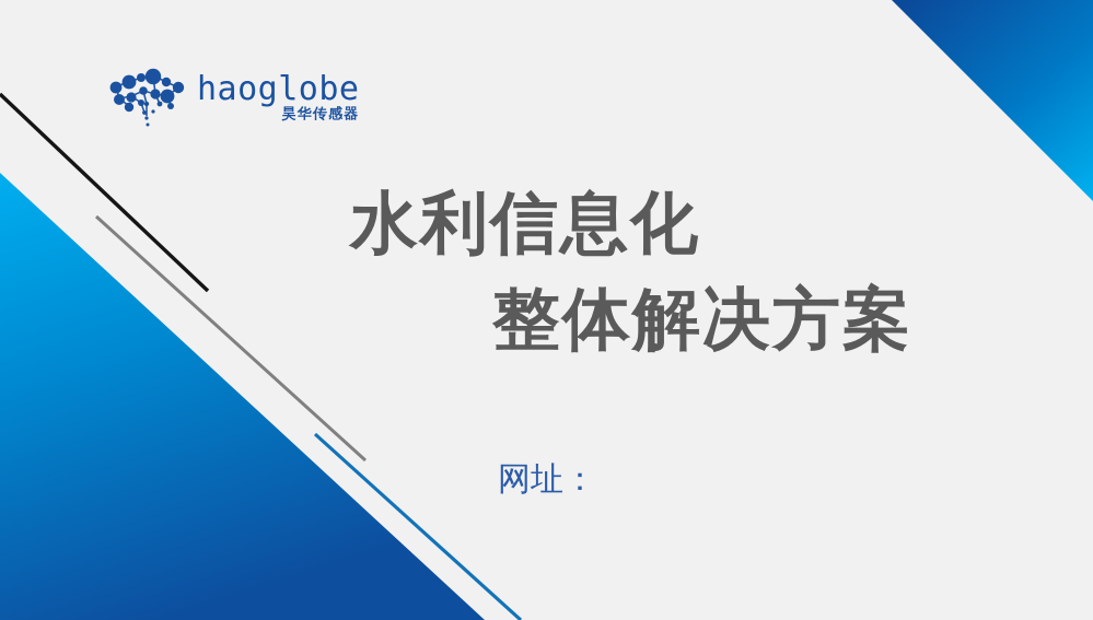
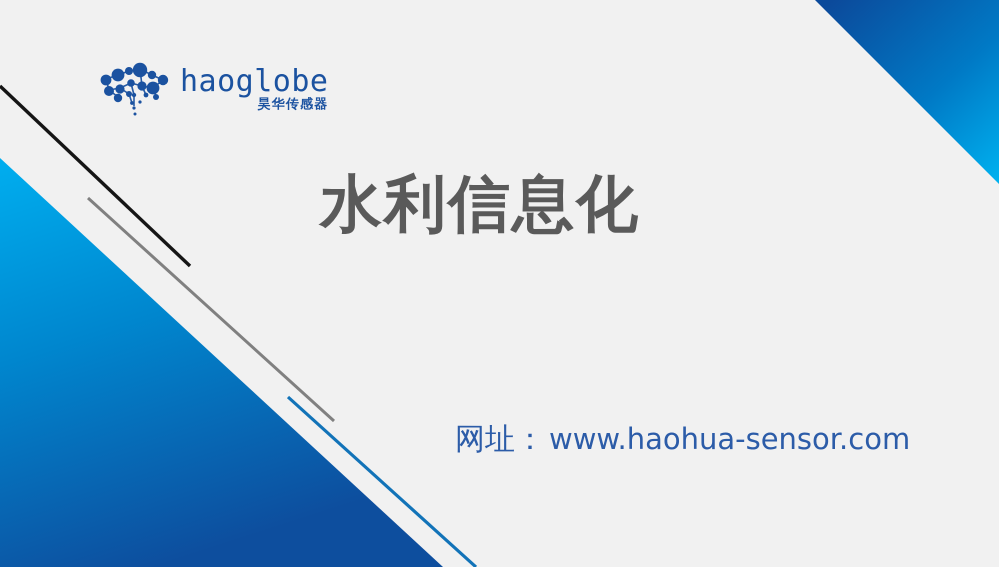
  haoglobe
  昊华传感器
  水利信息化
- 整体解决方案
  网址：
+ www.haohua-sensor.com
